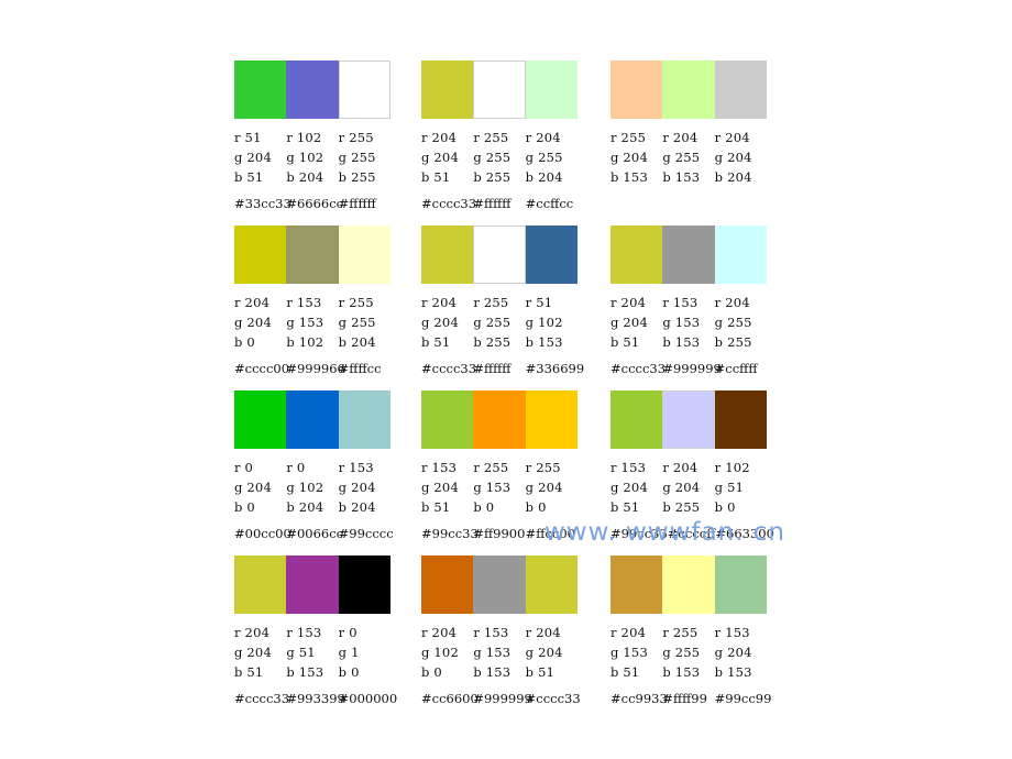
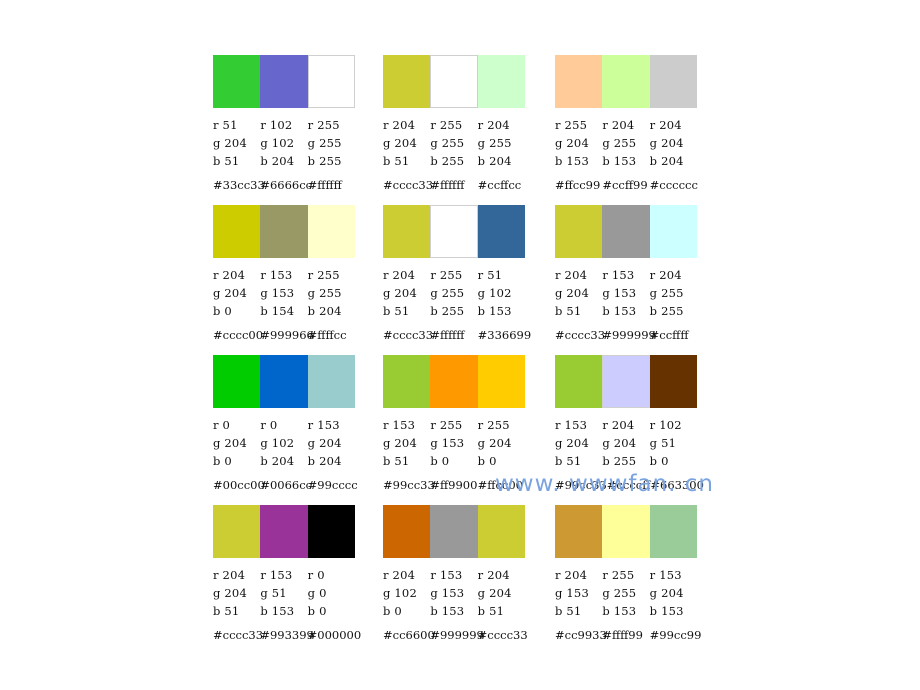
  r 51
  r 102
  r 255
  g 204
  g 102
  g 255
  b 51
  b 204
  b 255
  #33cc3
  #6666c
  #ffffff
  r 204
  r 255
  r 204
  g 204
  g 255
  g 255
  b 51
  b 255
  b 204
  #cccc33
  #ffffff
  #ccffcc
  r 255
  r 204
  r 204
  g 204
  g 255
  g 204
  b 153
  b 153
  b 204
+ #ffcc99
+ #ccff99
+ #cccccc
  r 204
  r 153
  r 255
  g 204
  g 153
  g 255
  b 0
- b 102
+ b 154
  b 204
  #cccc00
  #99996
  #ffffcc
  r 204
  r 255
  r 51
  g 204
  g 255
  g 102
  b 51
  b 255
  b 153
  #cccc33
  #ffffff
  #336699
  r 204
  r 153
  r 204
  g 204
  g 153
  g 255
  b 51
  b 153
  b 255
  #cccc33
  #99999
  #ccffff
  r 0
  r 0
  r 153
  g 204
  g 102
  g 204
  b 0
  b 204
  b 204
  #00cc0
  #0066c
  #99cccc
  r 153
  r 255
  r 255
  g 204
  g 153
  g 204
  b 51
  b 0
  b 0
  #99cc3
  #ff9900
  #ffcc00
  r 153
  r 204
  r 102
  g 204
  g 204
  g 51
  b 51
  b 255
  b 0
  #99cc33
  #ccccff
  #663300
  r 204
  r 153
  r 0
  g 204
  g 51
- g 1
+ g 0
  b 51
  b 153
  b 0
  #cccc33
  #99339
  #000000
  r 204
  r 153
  r 204
  g 102
  g 153
  g 204
  b 0
  b 153
  b 51
  #cc660
  #99999
  #cccc33
  r 204
  r 255
  r 153
  g 153
  g 255
  g 204
  b 51
  b 153
  b 153
  #cc993
  #ffff99
  #99cc99
  www. wwwfan. cn
